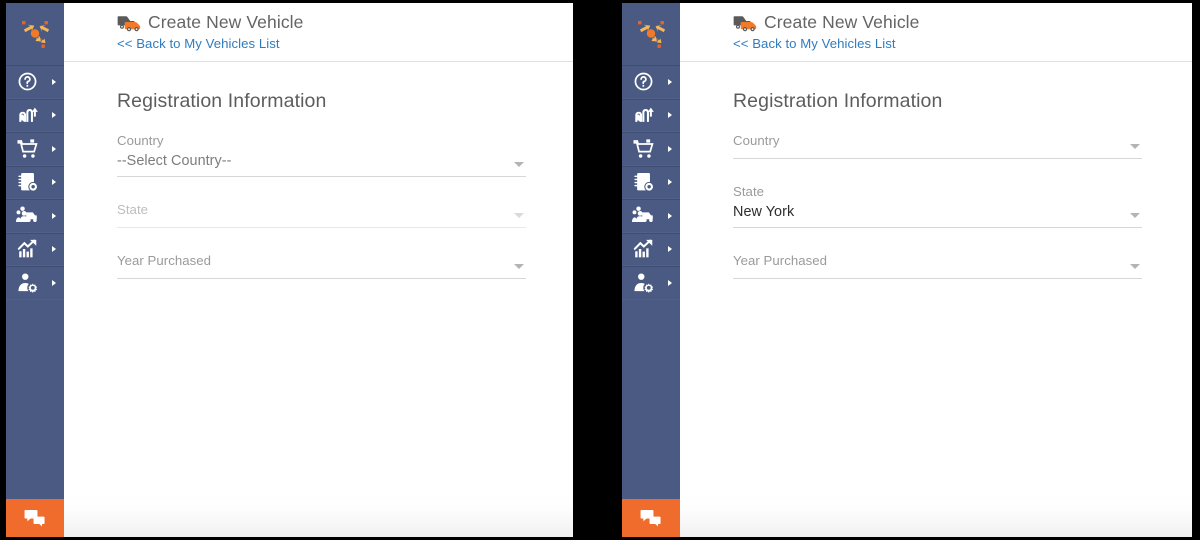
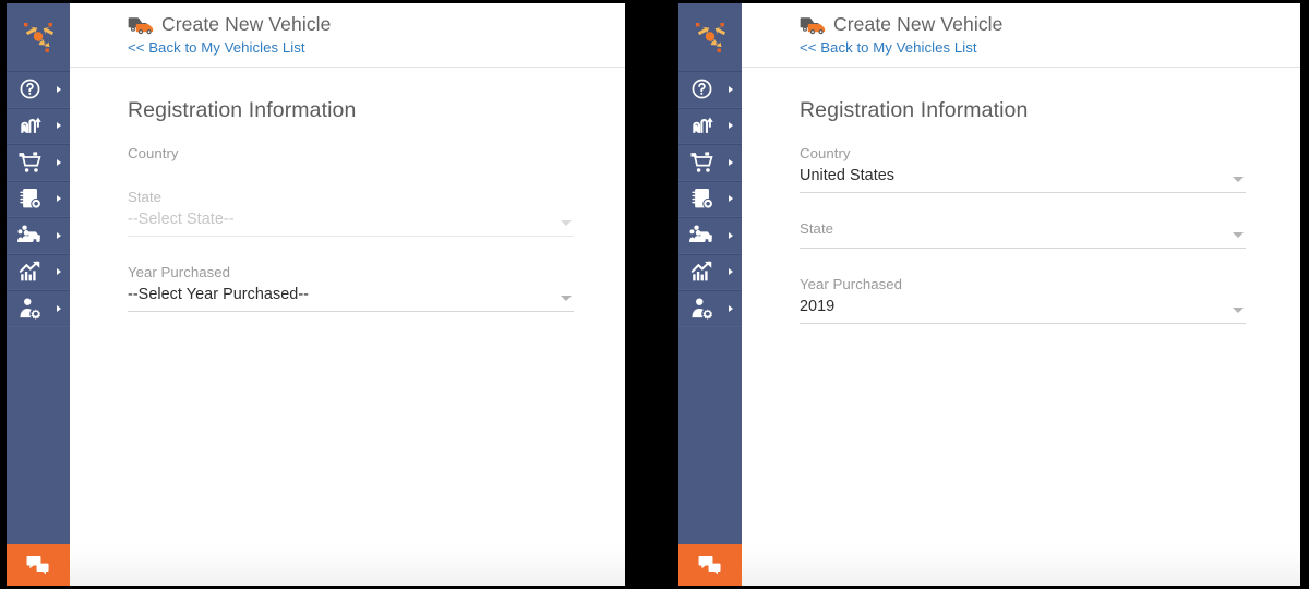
  Create New Vehicle
  << Back to My Vehicles List
  Registration Information
  Country
- --Select Country--
  State
+ --Select State--
  Year Purchased
+ --Select Year Purchased--
  Create New Vehicle
  << Back to My Vehicles List
  Registration Information
  Country
+ United States
  State
- New York
  Year Purchased
+ 2019
